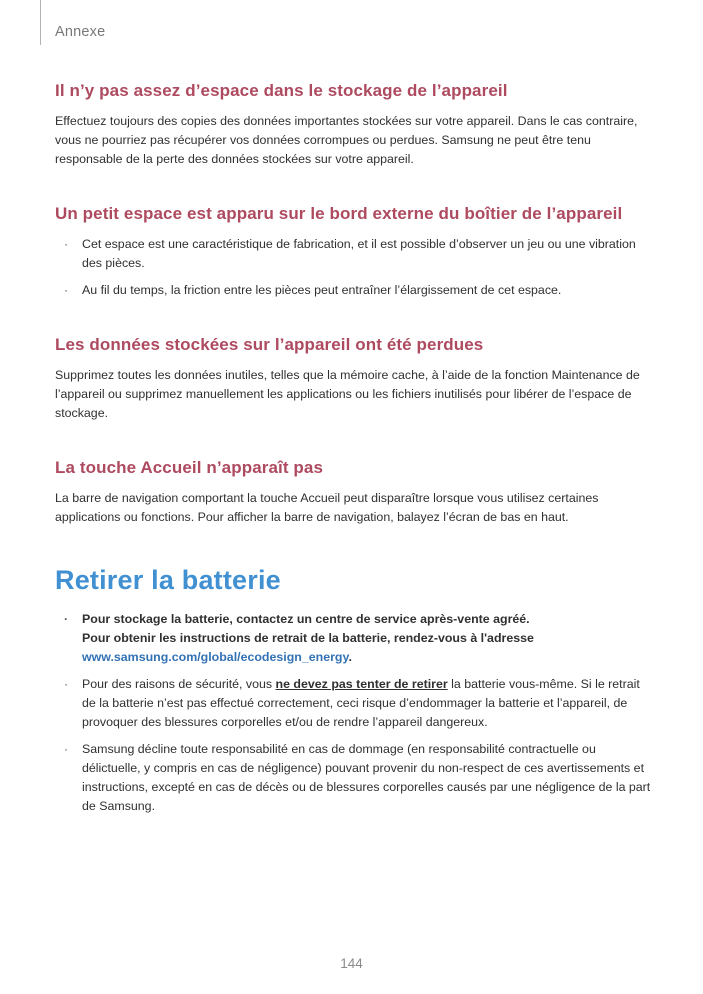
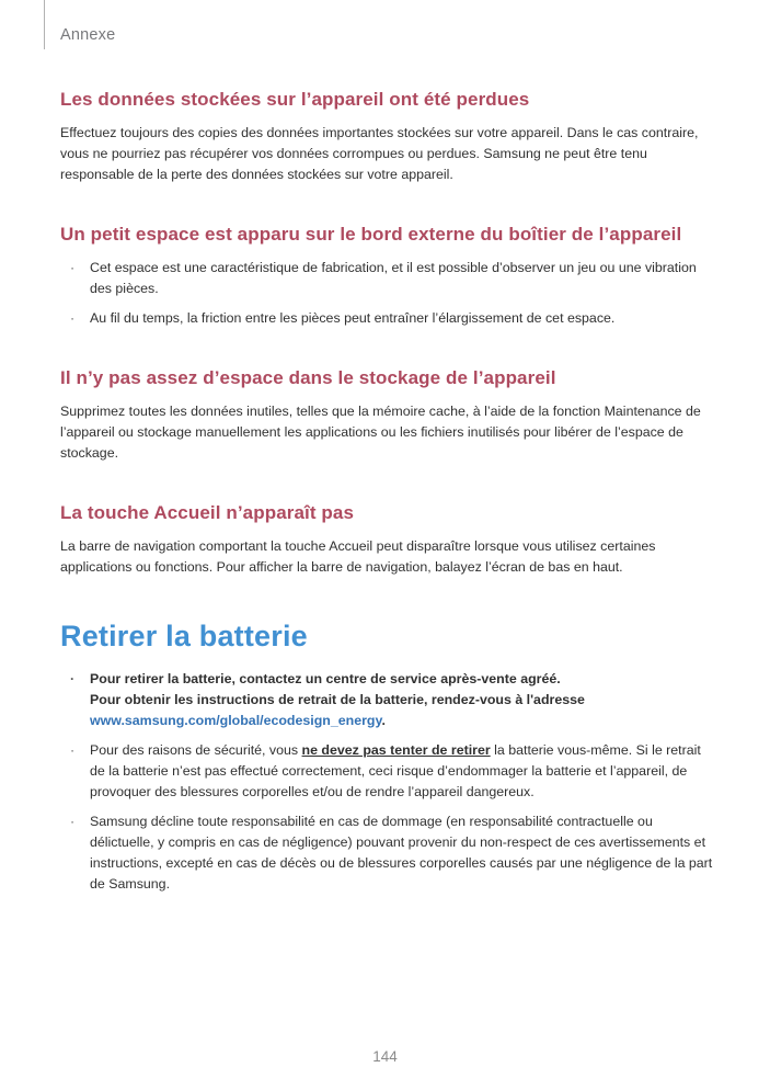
  Annexe
- Il n’y pas assez d’espace dans le stockage de l’appareil
+ Les données stockées sur l’appareil ont été perdues
  Effectuez toujours des copies des données importantes stockées sur votre appareil. Dans le cas contraire, vous ne pourriez pas récupérer vos données corrompues ou perdues. Samsung ne peut être tenu responsable de la perte des données stockées sur votre appareil.
  Un petit espace est apparu sur le bord externe du boîtier de l’appareil
  ·
  Cet espace est une caractéristique de fabrication, et il est possible d’observer un jeu ou une vibration des pièces.
  ·
  Au fil du temps, la friction entre les pièces peut entraîner l’élargissement de cet espace.
- Les données stockées sur l’appareil ont été perdues
+ Il n’y pas assez d’espace dans le stockage de l’appareil
- Supprimez toutes les données inutiles, telles que la mémoire cache, à l’aide de la fonction Maintenance de l’appareil ou supprimez manuellement les applications ou les fichiers inutilisés pour libérer de l’espace de stockage.
+ Supprimez toutes les données inutiles, telles que la mémoire cache, à l’aide de la fonction Maintenance de l’appareil ou stockage manuellement les applications ou les fichiers inutilisés pour libérer de l’espace de stockage.
  La touche Accueil n’apparaît pas
  La barre de navigation comportant la touche Accueil peut disparaître lorsque vous utilisez certaines applications ou fonctions. Pour afficher la barre de navigation, balayez l’écran de bas en haut.
  Retirer la batterie
  ·
- Pour stockage la batterie, contactez un centre de service après-vente agréé.
+ Pour retirer la batterie, contactez un centre de service après-vente agréé.
  Pour obtenir les instructions de retrait de la batterie, rendez-vous à l'adresse
  www.samsung.com/global/ecodesign_energy.
  ·
  Pour des raisons de sécurité, vous ne devez pas tenter de retirer la batterie vous-même. Si le retrait de la batterie n’est pas effectué correctement, ceci risque d’endommager la batterie et l’appareil, de provoquer des blessures corporelles et/ou de rendre l’appareil dangereux.
  ·
  Samsung décline toute responsabilité en cas de dommage (en responsabilité contractuelle ou délictuelle, y compris en cas de négligence) pouvant provenir du non-respect de ces avertissements et instructions, excepté en cas de décès ou de blessures corporelles causés par une négligence de la part de Samsung.
  144
